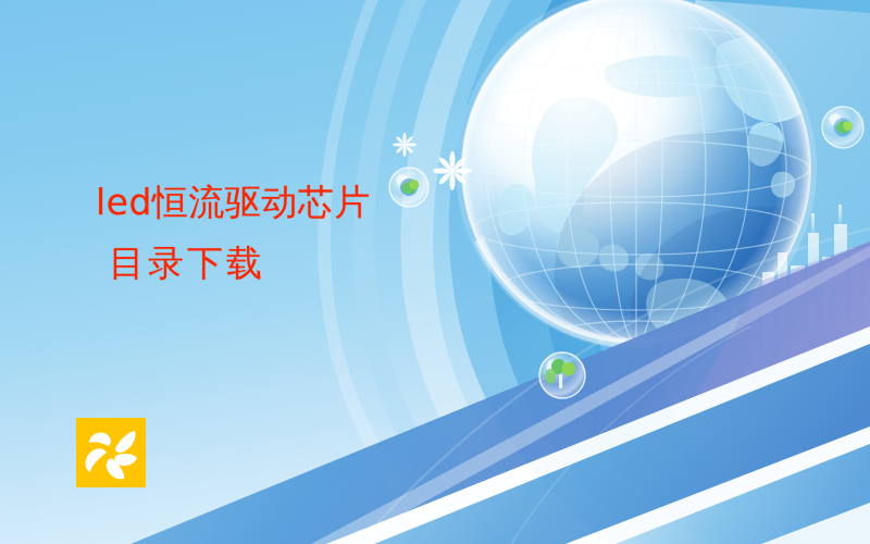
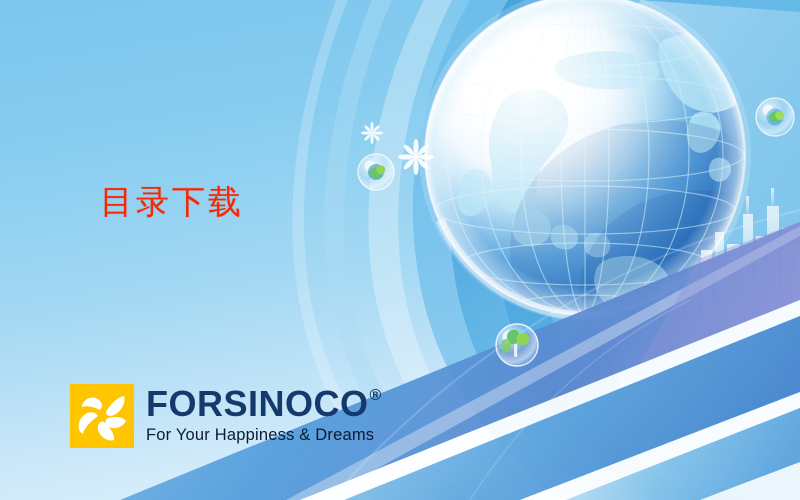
- led恒流驱动芯片
  目录下载
+ FORSINOCO
+ ®
+ For Your Happiness & Dreams
